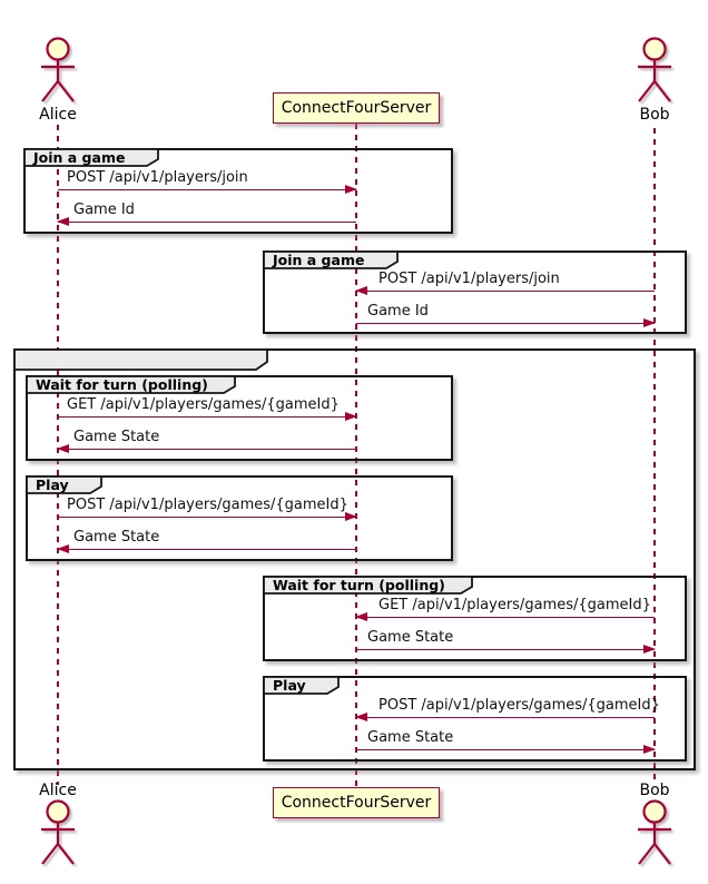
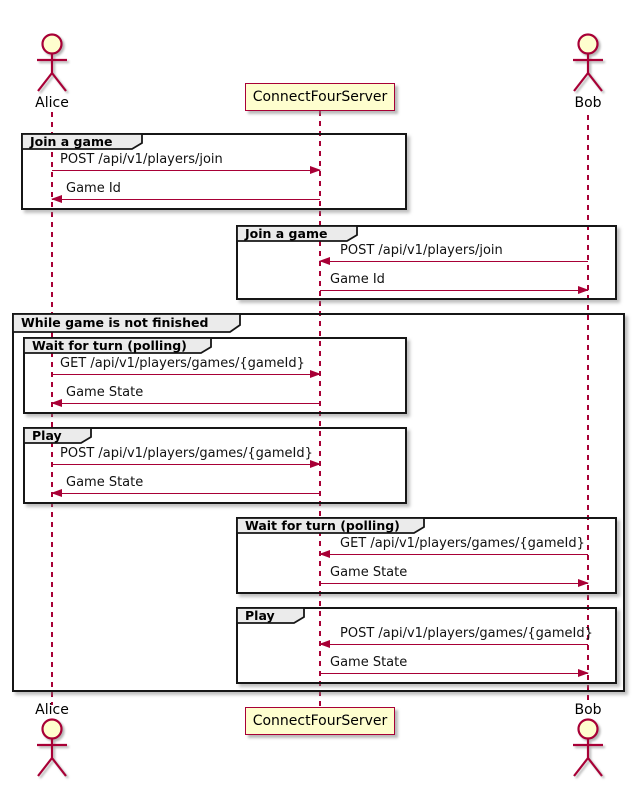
  Alice
  Bob
  ConnectFourServer
  Join a game
  POST /api/v1/players/join
  Game Id
  Join a game
  POST /api/v1/players/join
  Game Id
+ While game is not finished
  Wait for turn (polling)
  GET /api/v1/players/games/{gameId}
  Game State
  Play
  POST /api/v1/players/games/{gameId}
  Game State
  Wait for turn (polling)
  GET /api/v1/players/games/{gameId}
  Game State
  Play
  POST /api/v1/players/games/{gameId}
  Game State
  ConnectFourServer
  Alice
  Bob
